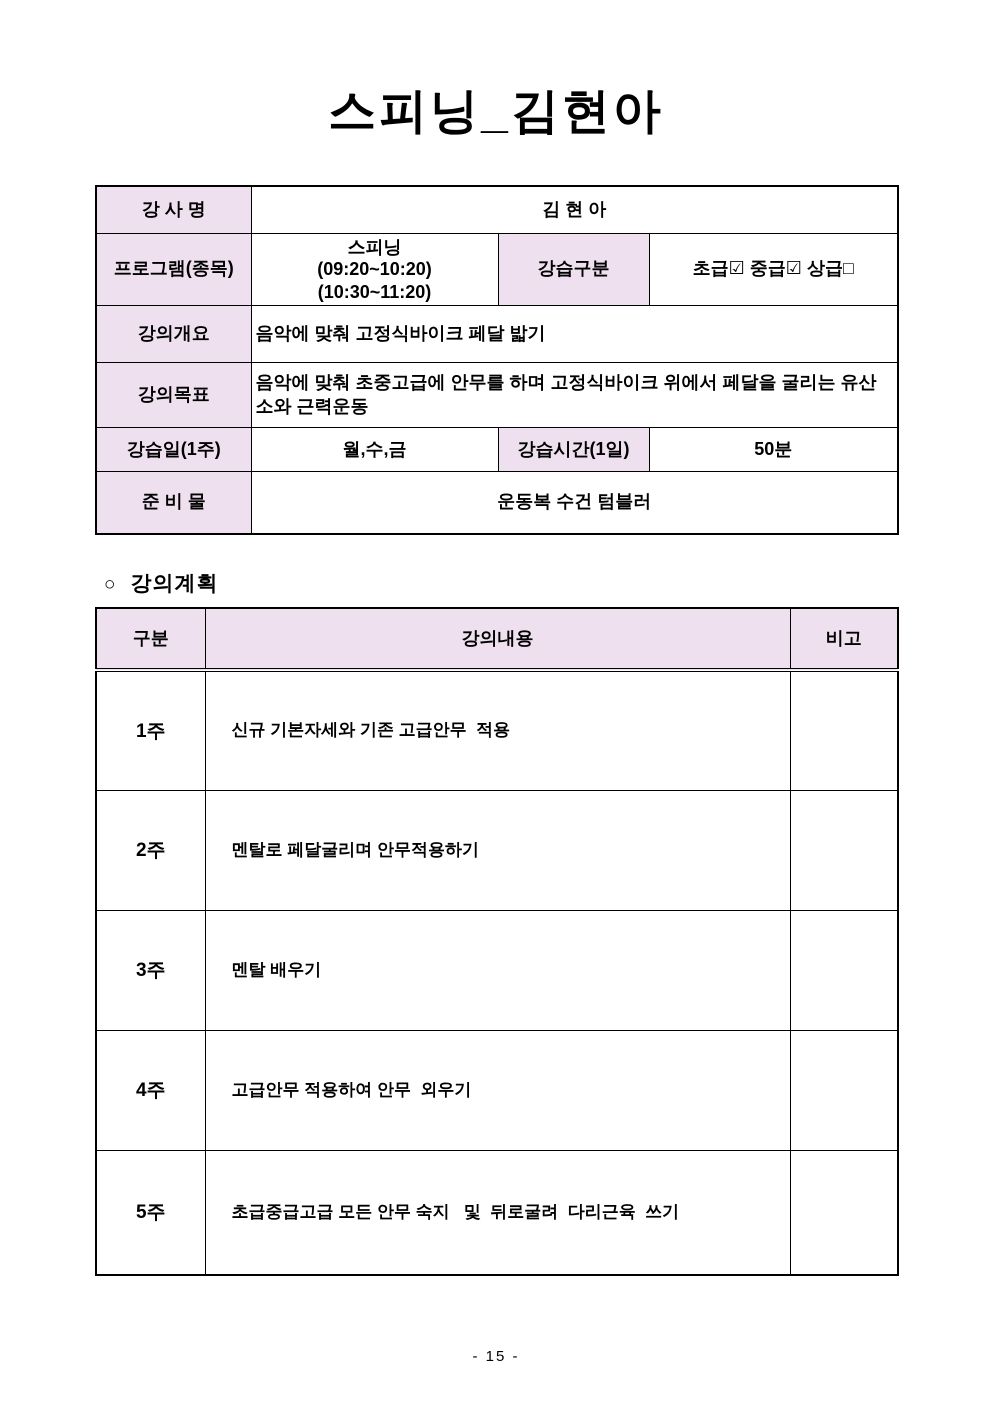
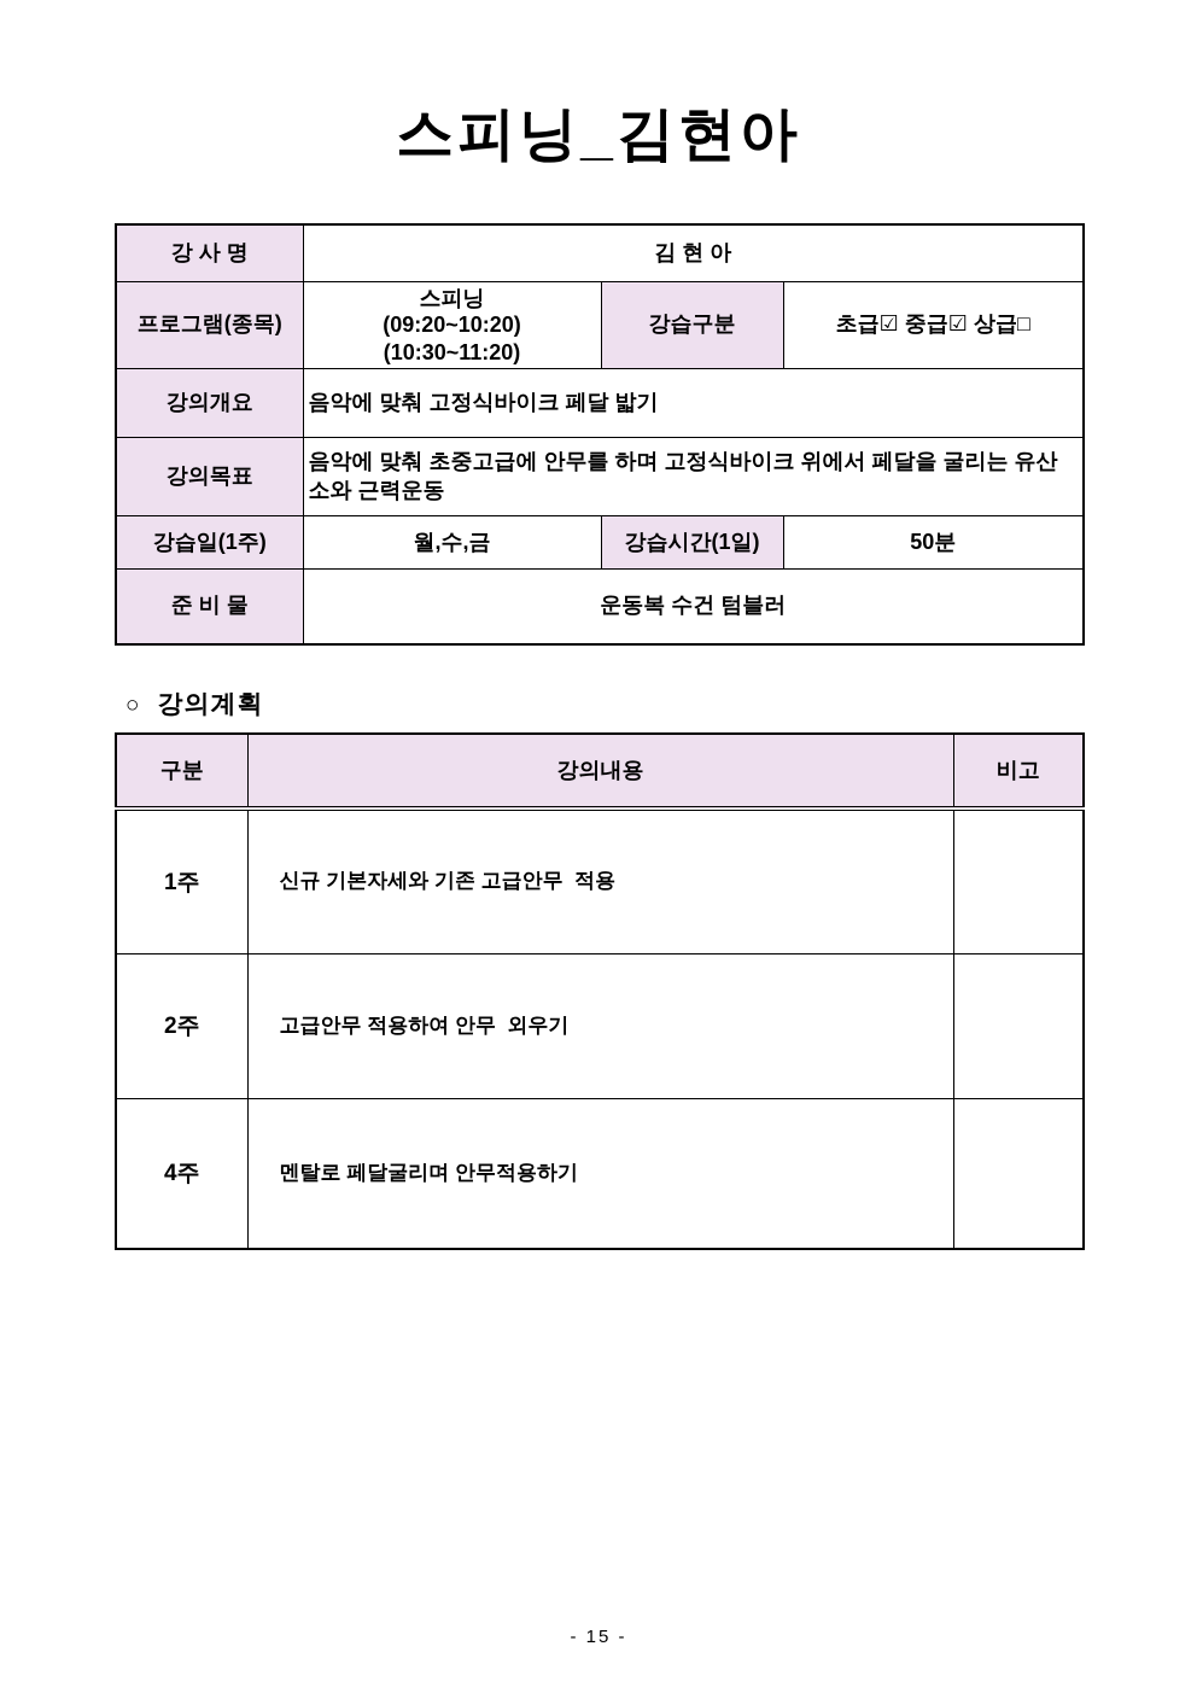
  스피닝_김현아
  강 사 명	김 현 아
  프로그램(종목)	스피닝 (09:20~10:20) (10:30~11:20)	강습구분	초급☑ 중급☑ 상급□
  강의개요	음악에 맞춰 고정식바이크 페달 밟기
  강의목표	음악에 맞춰 초중고급에 안무를 하며 고정식바이크 위에서 페달을 굴리는 유산소와 근력운동
  강습일(1주)	월,수,금	강습시간(1일)	50분
  준 비 물	운동복 수건 텀블러
  ○ 강의계획
  구분	강의내용	비고
  1주	신규 기본자세와 기존 고급안무 적용
- 2주	멘탈로 페달굴리며 안무적용하기
+ 2주	고급안무 적용하여 안무 외우기
- 3주	멘탈 배우기
- 4주	고급안무 적용하여 안무 외우기
+ 4주	멘탈로 페달굴리며 안무적용하기
- 5주	초급중급고급 모든 안무 숙지 및 뒤로굴려 다리근육 쓰기
  - 15 -
